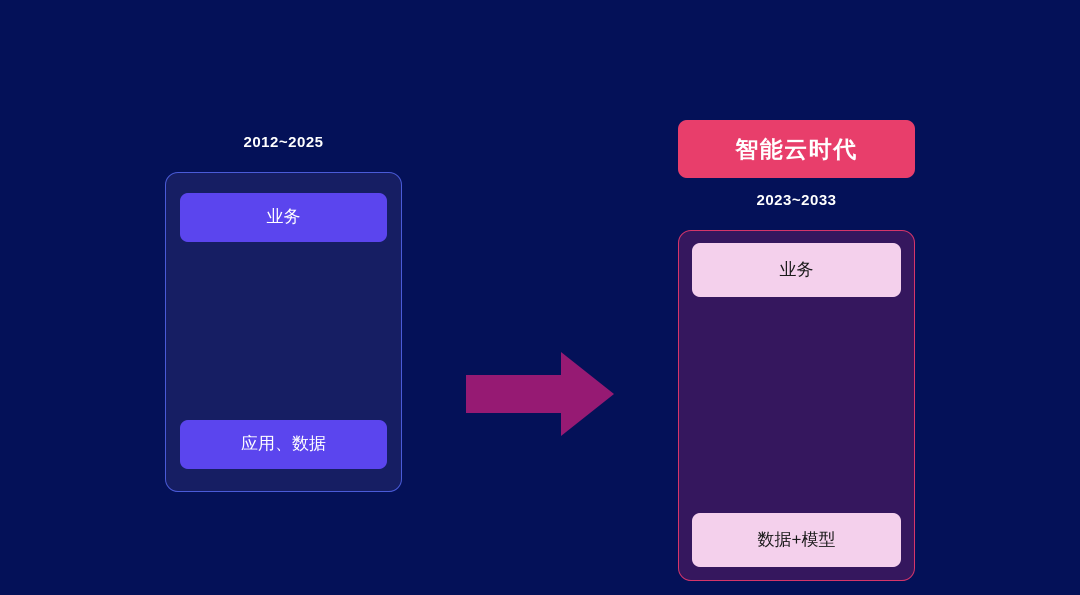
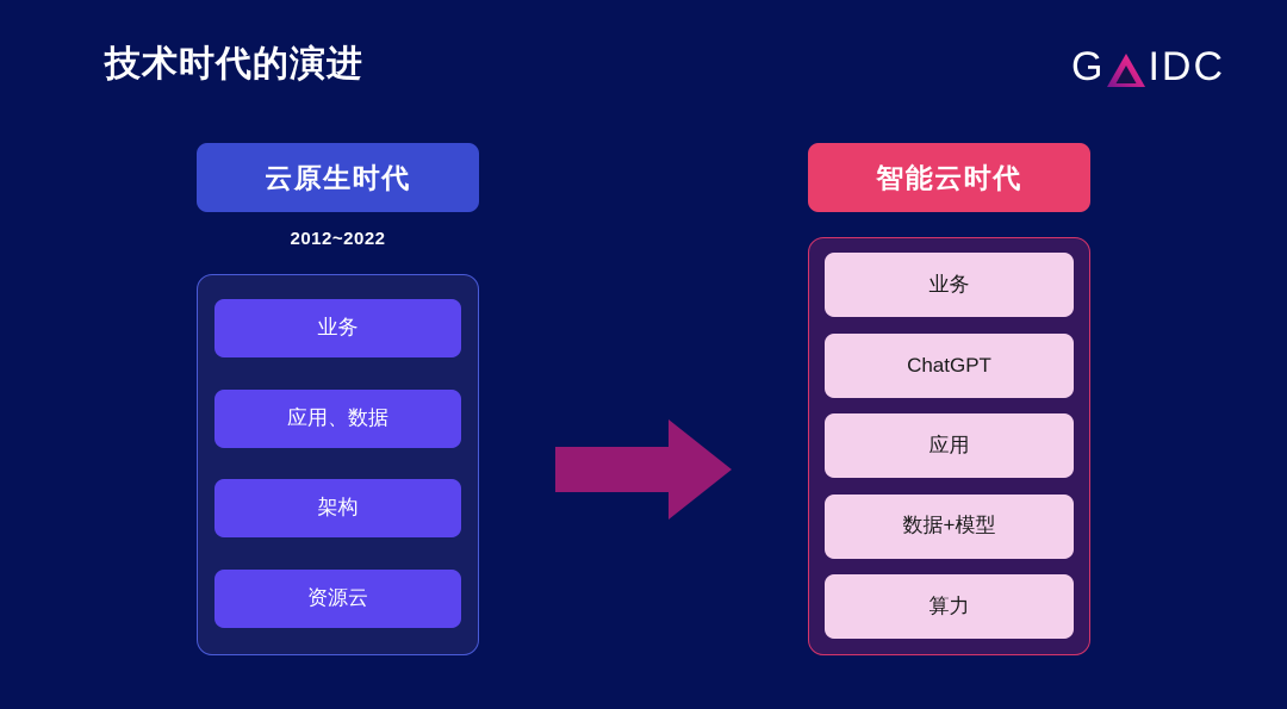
+ 技术时代的演进
+ G
+ IDC
+ 云原生时代
- 2012~2025
+ 2012~2022
  业务
  应用、数据
+ 架构
+ 资源云
  智能云时代
- 2023~2033
  业务
+ ChatGPT
+ 应用
  数据+模型
+ 算力
